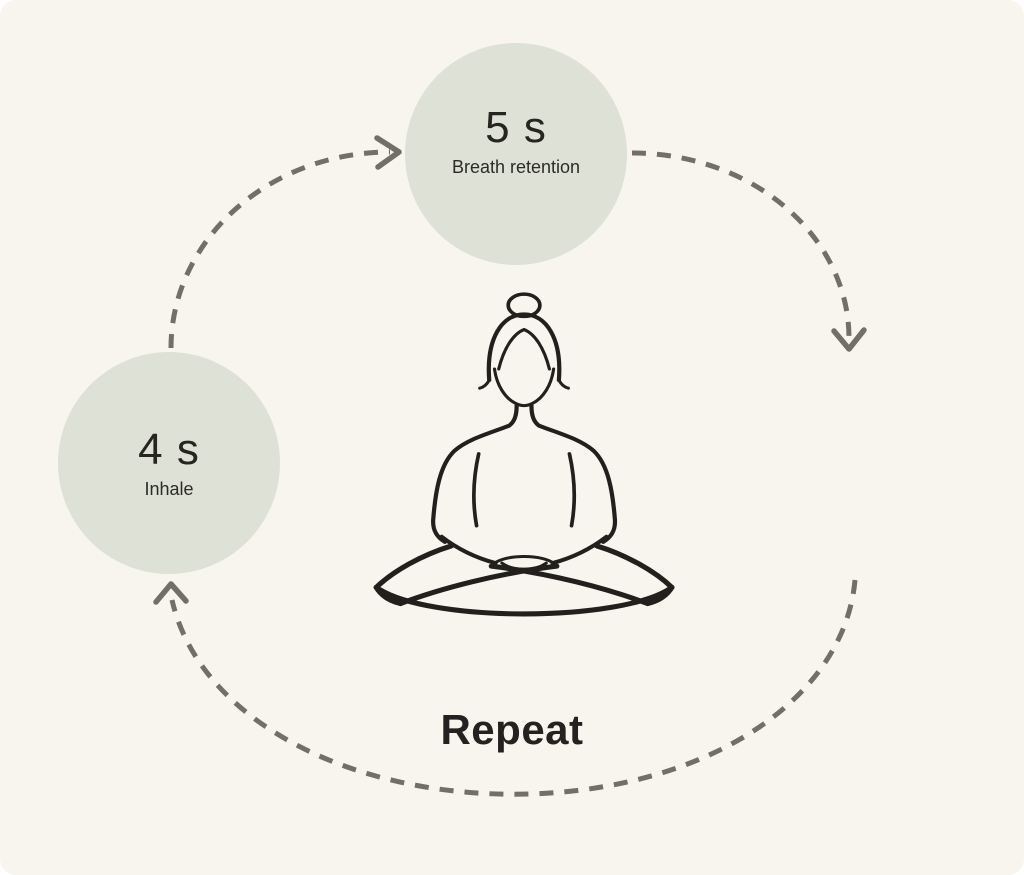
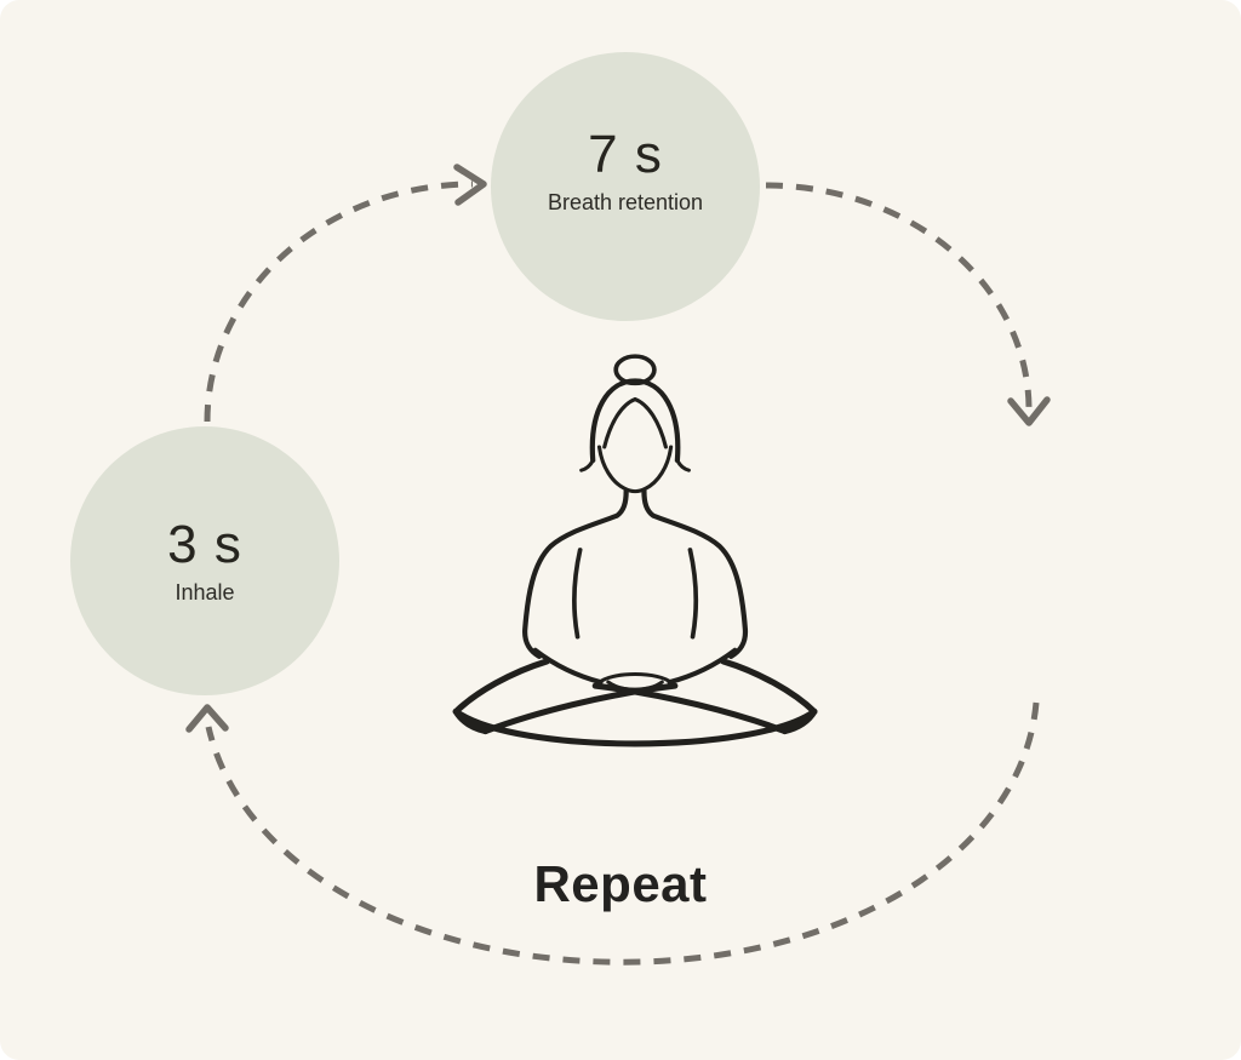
- 5 s
+ 7 s
  Breath retention
- 4 s
+ 3 s
  Inhale
  Repeat
